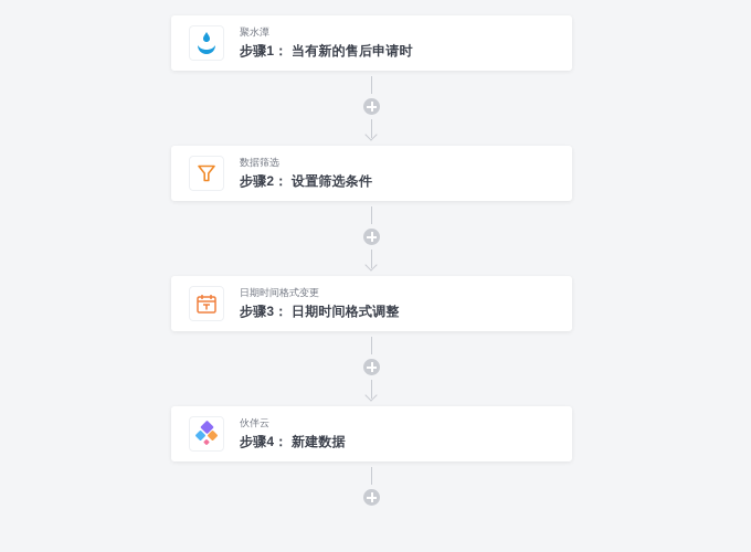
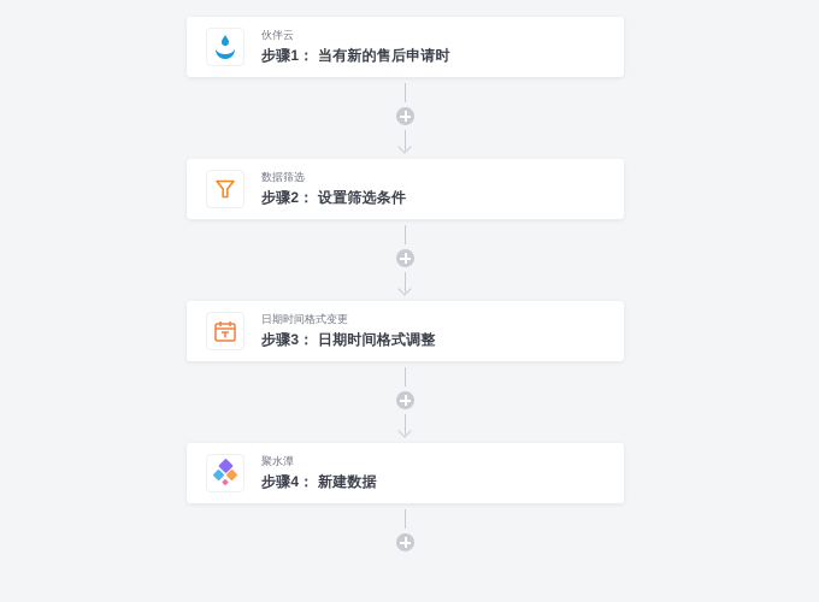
- 聚水潭
+ 伙伴云
  步骤1： 当有新的售后申请时
  数据筛选
  步骤2： 设置筛选条件
  日期时间格式变更
  步骤3： 日期时间格式调整
- 伙伴云
+ 聚水潭
  步骤4： 新建数据
